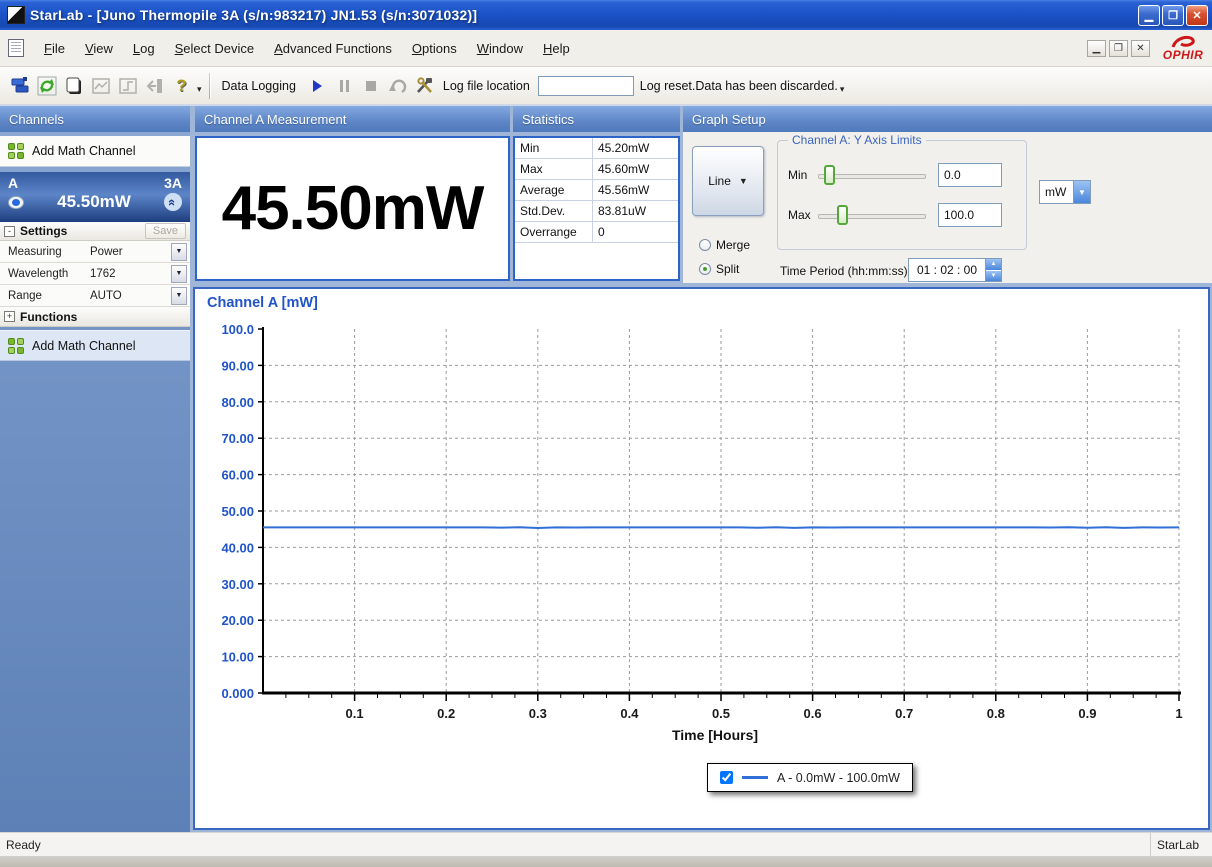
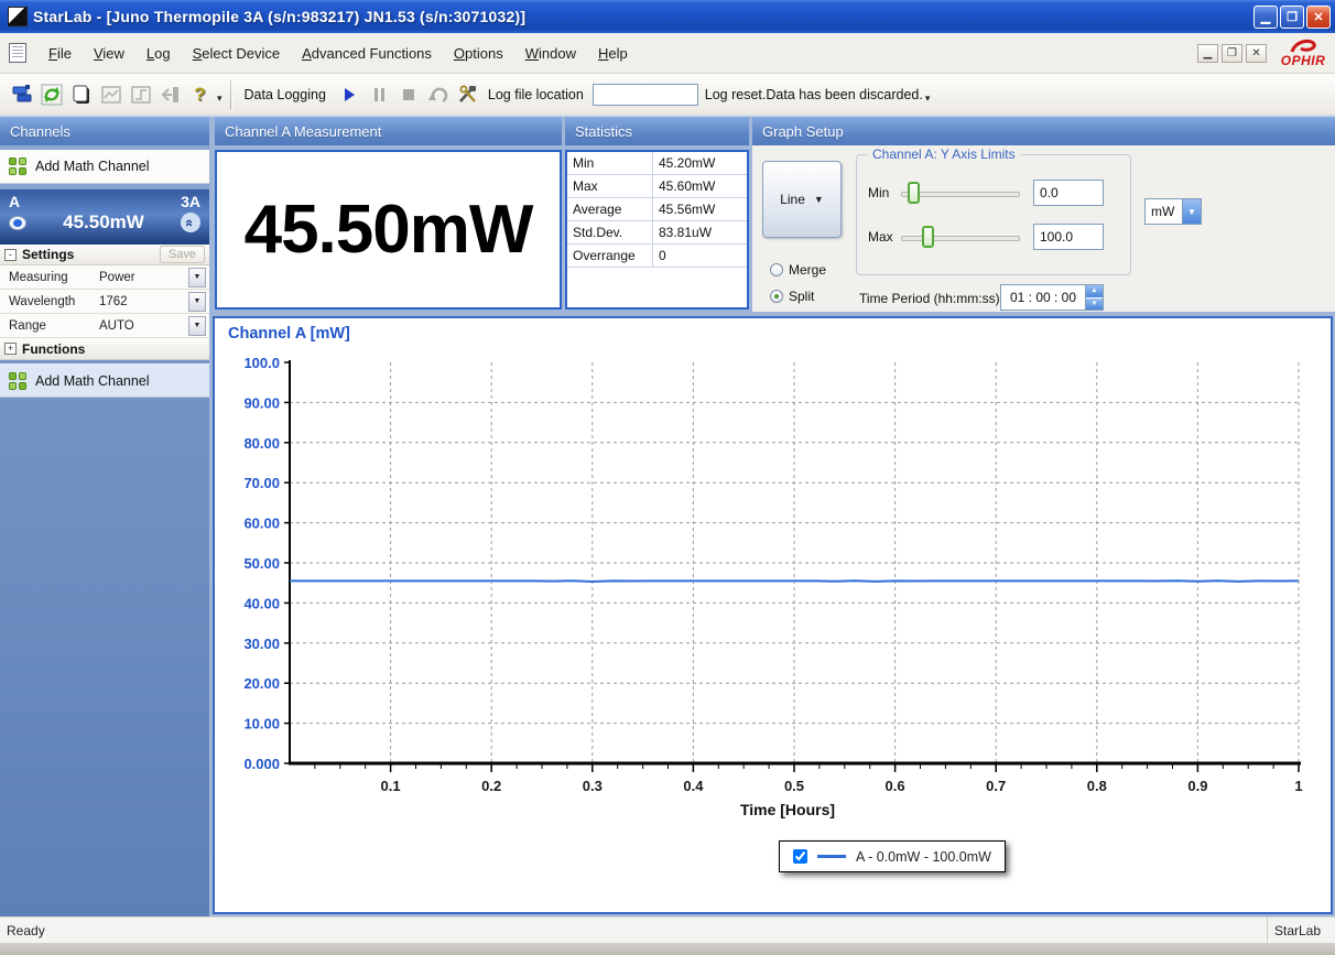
  StarLab - [Juno Thermopile 3A (s/n:983217) JN1.53 (s/n:3071032)]
  ▁
  ❐
  ✕
  File
  View
  Log
  Select Device
  Advanced Functions
  Options
  Window
  Help
  ▁
  ❐
  ✕
  OPHIR
  ?
  ▾
  Data Logging
  Log file location
  Log reset.Data has been discarded.
  ▾
  Channels
  Add Math Channel
  A
  3A
  45.50mW
  -
  Settings
  Save
  Measuring
  Power
  Wavelength
  1762
  Range
  AUTO
  +
  Functions
  Add Math Channel
  Channel A Measurement
  45.50mW
  Statistics
  Min
  45.20mW
  Max
  45.60mW
  Average
  45.56mW
  Std.Dev.
  83.81uW
  Overrange
  0
  Graph Setup
  Line
  ▼
  Channel A: Y Axis Limits
  Min
  0.0
  Max
  100.0
  mW
  ▼
  Merge
  Split
  Time Period (hh:mm:ss)
- 01 : 02 : 00
+ 01 : 00 : 00
  Channel A [mW]
  0.1
  0.2
  0.3
  0.4
  0.5
  0.6
  0.7
  0.8
  0.9
  1
  0.000
  10.00
  20.00
  30.00
  40.00
  50.00
  60.00
  70.00
  80.00
  90.00
  100.0
  Time [Hours]
  A - 0.0mW - 100.0mW
  Ready
  StarLab
